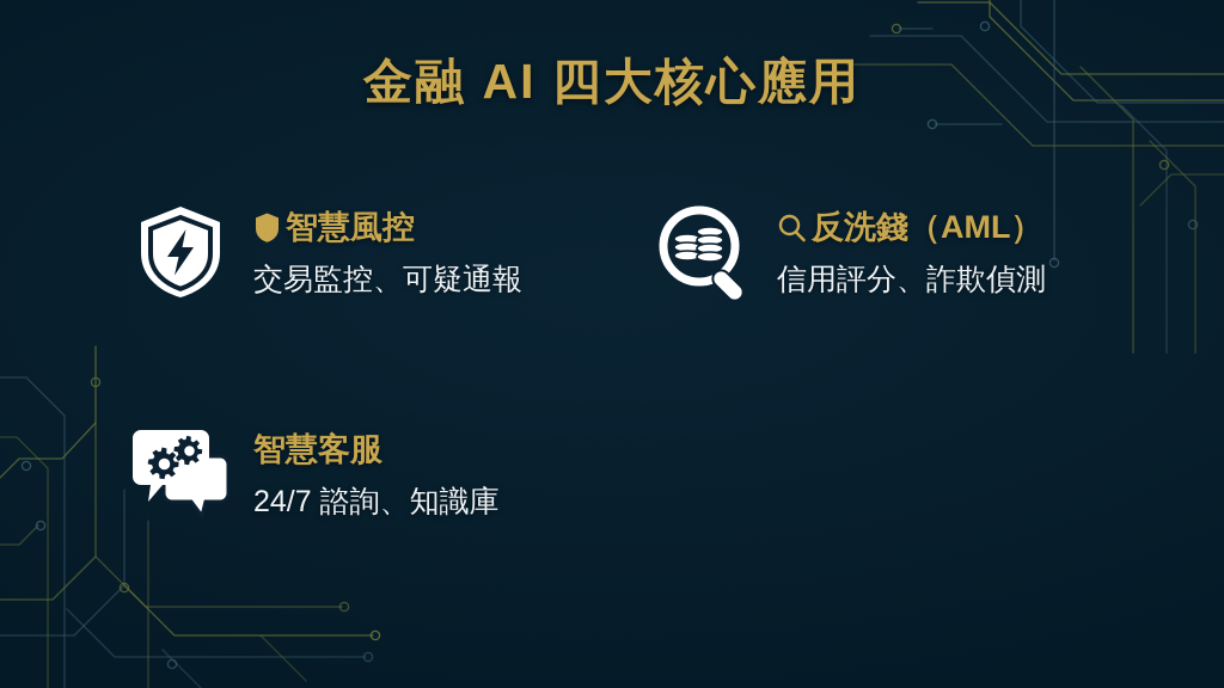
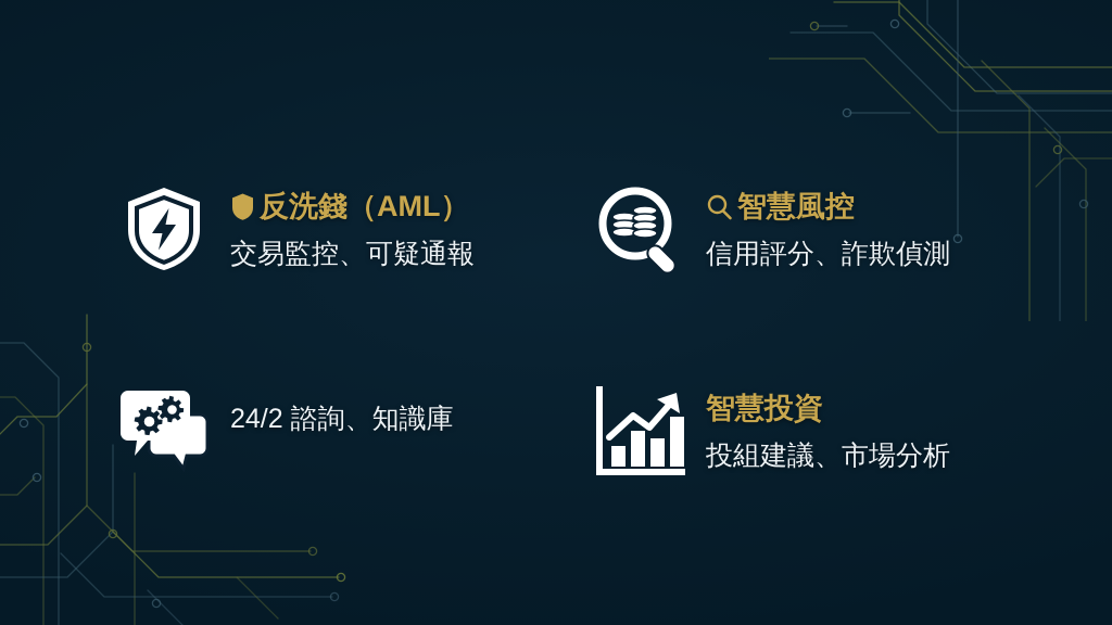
- 金融 AI 四大核心應用
- 智慧風控
+ 反洗錢（AML）
  交易監控、可疑通報
- 反洗錢（AML）
+ 智慧風控
  信用評分、詐欺偵測
- 智慧客服
- 24/7 諮詢、知識庫
+ 24/2 諮詢、知識庫
+ 智慧投資
+ 投組建議、市場分析
